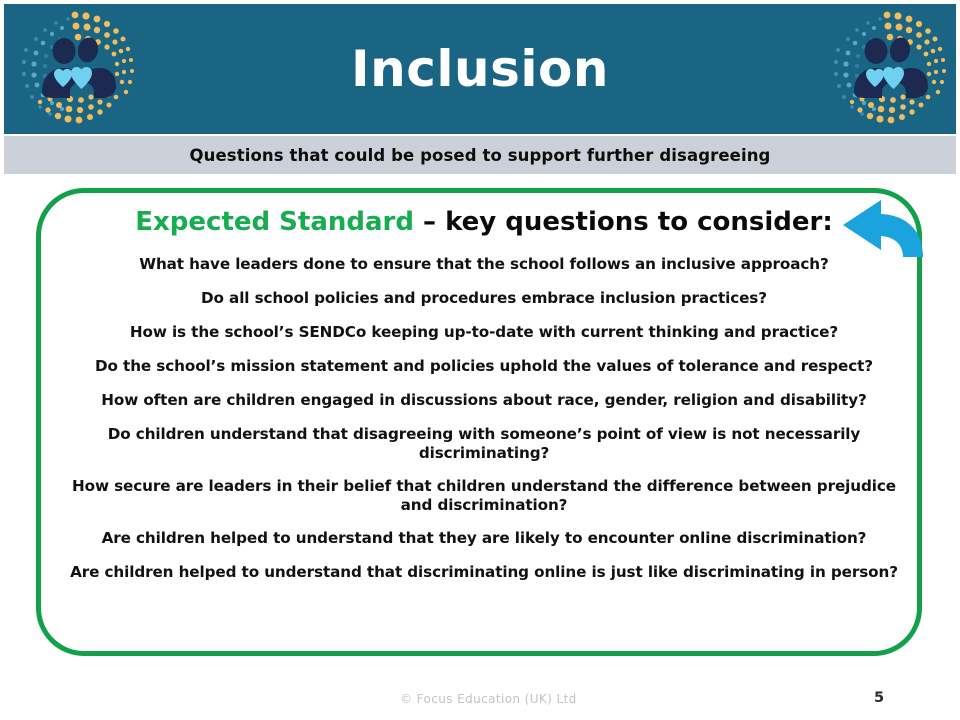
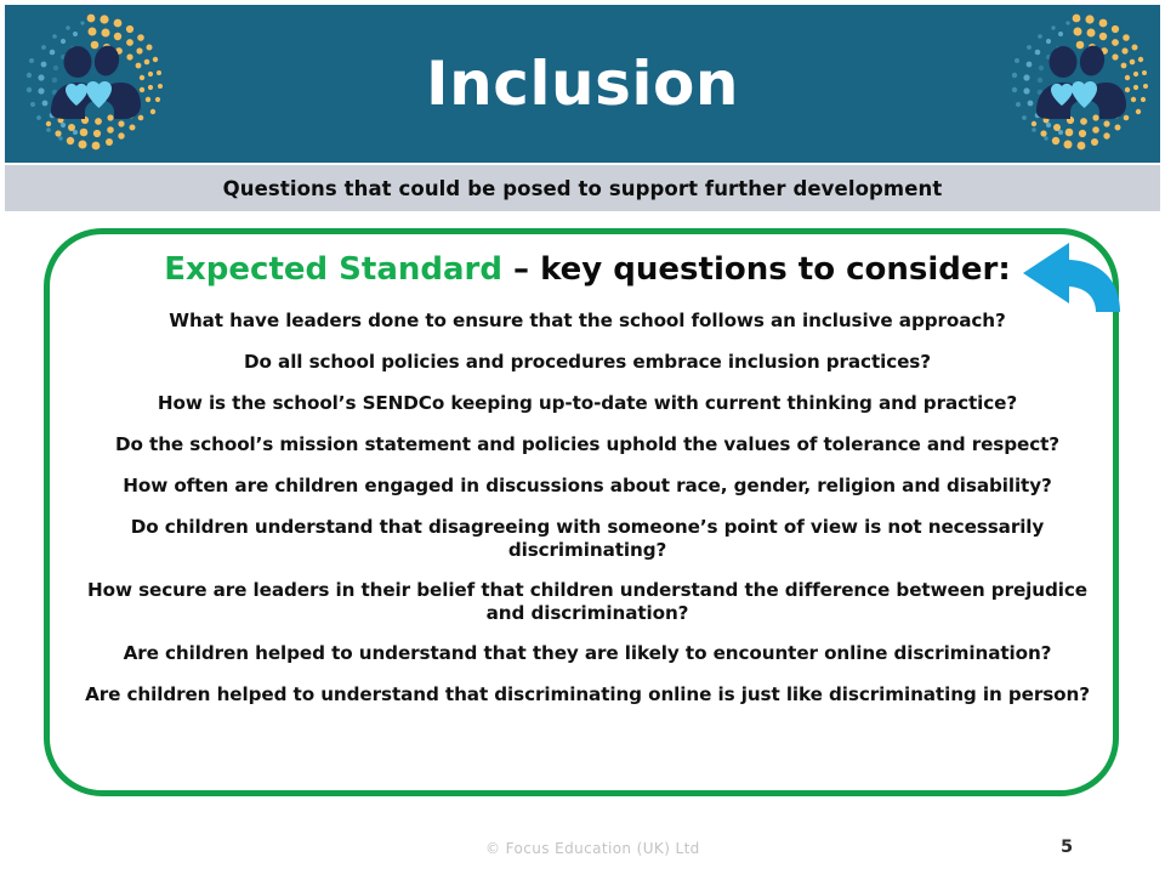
  Inclusion
- Questions that could be posed to support further disagreeing
+ Questions that could be posed to support further development
  Expected Standard – key questions to consider:
  What have leaders done to ensure that the school follows an inclusive approach?
  Do all school policies and procedures embrace inclusion practices?
  How is the school’s SENDCo keeping up-to-date with current thinking and practice?
  Do the school’s mission statement and policies uphold the values of tolerance and respect?
  How often are children engaged in discussions about race, gender, religion and disability?
  Do children understand that disagreeing with someone’s point of view is not necessarily discriminating?
  How secure are leaders in their belief that children understand the difference between prejudice and discrimination?
  Are children helped to understand that they are likely to encounter online discrimination?
  Are children helped to understand that discriminating online is just like discriminating in person?
  © Focus Education (UK) Ltd
  5
